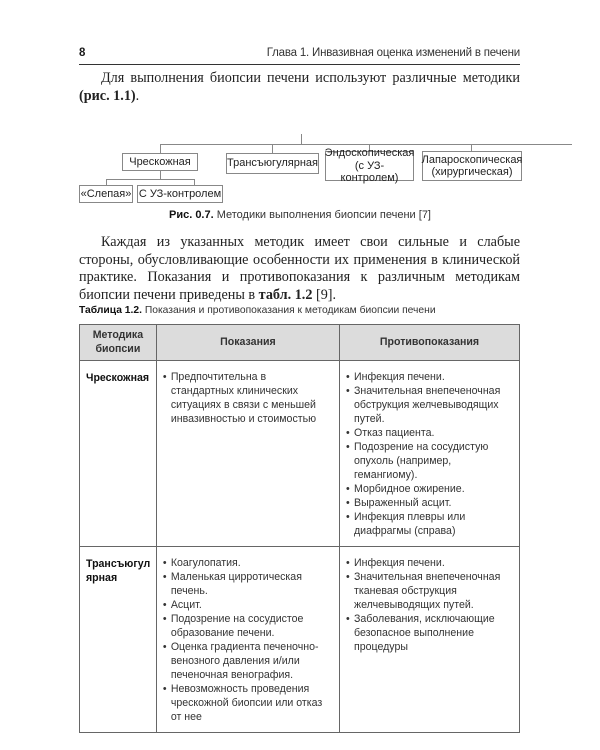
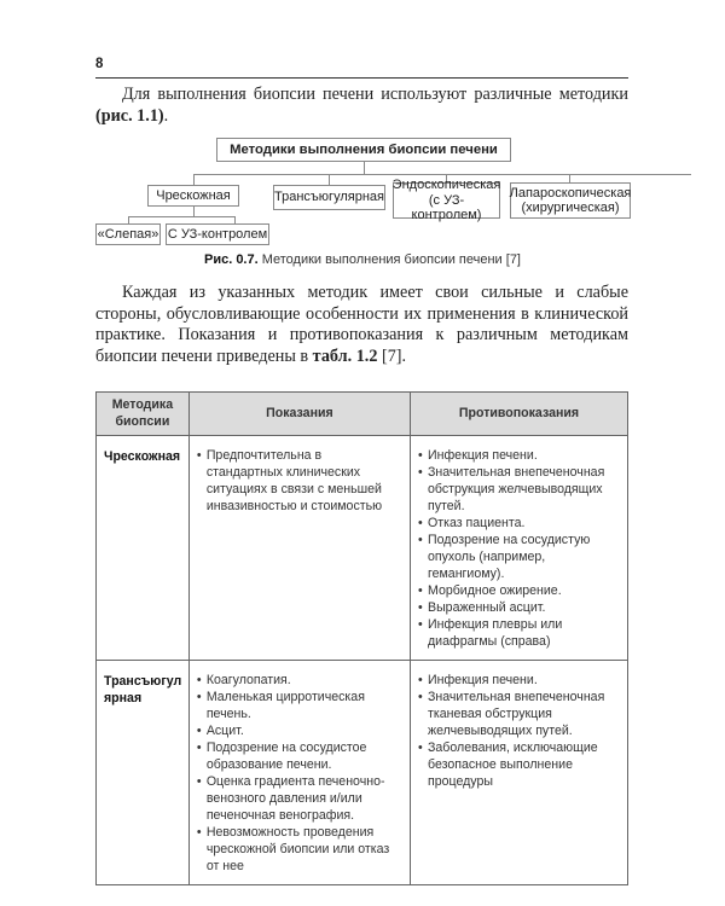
  8
- Глава 1. Инвазивная оценка изменений в печени
  Для выполнения биопсии печени используют различные методики (рис. 1.1).
+ Методики выполнения биопсии печени
  Чрескожная
  Трансъюгулярная
  Эндоскопическая
  (с УЗ-контролем)
  Лапароскопическая
  (хирургическая)
  «Слепая»
  С УЗ-контролем
  Рис. 0.7. Методики выполнения биопсии печени [7]
- Каждая из указанных методик имеет свои сильные и слабые стороны, обусловливающие особенности их применения в клинической практике. Показания и противопоказания к различным методикам биопсии печени приведены в табл. 1.2 [9].
+ Каждая из указанных методик имеет свои сильные и слабые стороны, обусловливающие особенности их применения в клинической практике. Показания и противопоказания к различным методикам биопсии печени приведены в табл. 1.2 [7].
- Таблица 1.2. Показания и противопоказания к методикам биопсии печени
  Методика биопсии	Показания	Противопоказания
  Чрескожная	Предпочтительна в стандартных клинических ситуациях в связи с меньшей инвазивностью и стоимостью	Инфекция печени. Значительная внепеченочная обструкция желчевыводящих путей. Отказ пациента. Подозрение на сосудистую опухоль (например, гемангиому). Морбидное ожирение. Выраженный асцит. Инфекция плевры или диафрагмы (справа)
  Трансъюгулярная	Коагулопатия. Маленькая цирротическая печень. Асцит. Подозрение на сосудистое образование печени. Оценка градиента печеночно-венозного давления и/или печеночная венография. Невозможность проведения чрескожной биопсии или отказ от нее	Инфекция печени. Значительная внепеченочная тканевая обструкция желчевыводящих путей. Заболевания, исключающие безопасное выполнение процедуры
